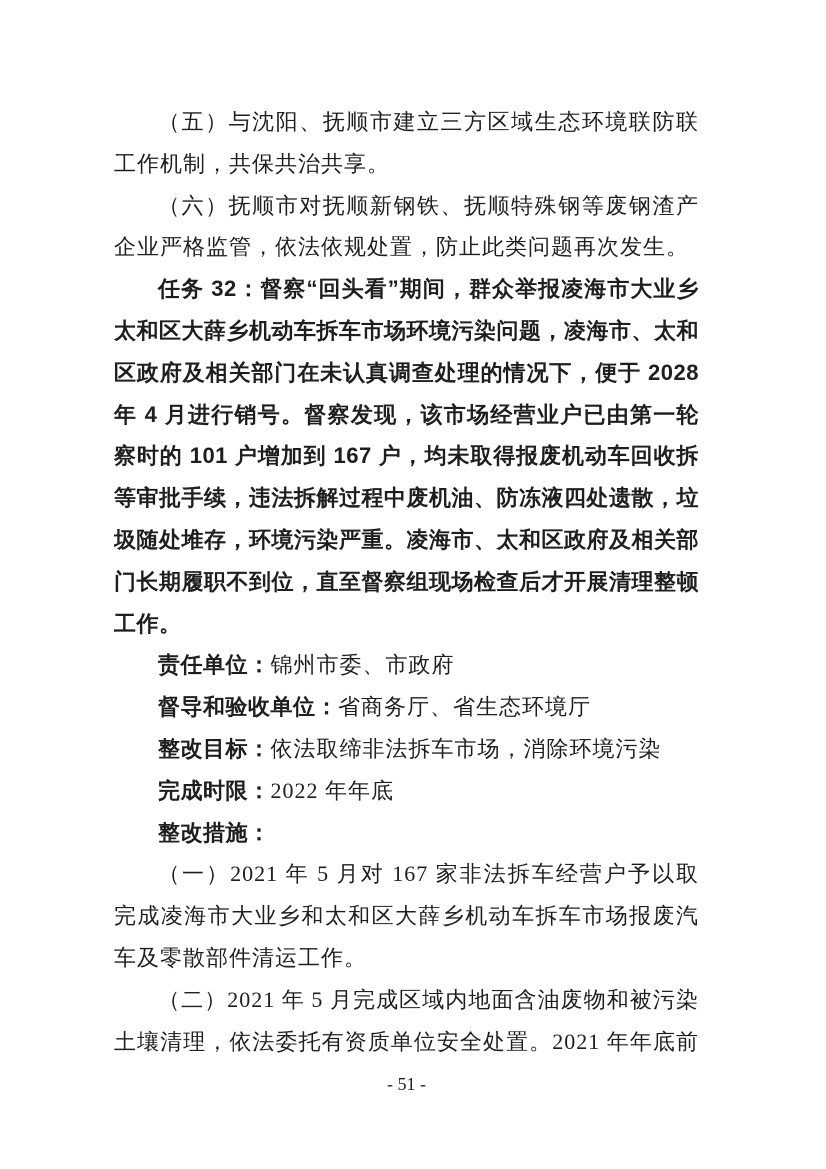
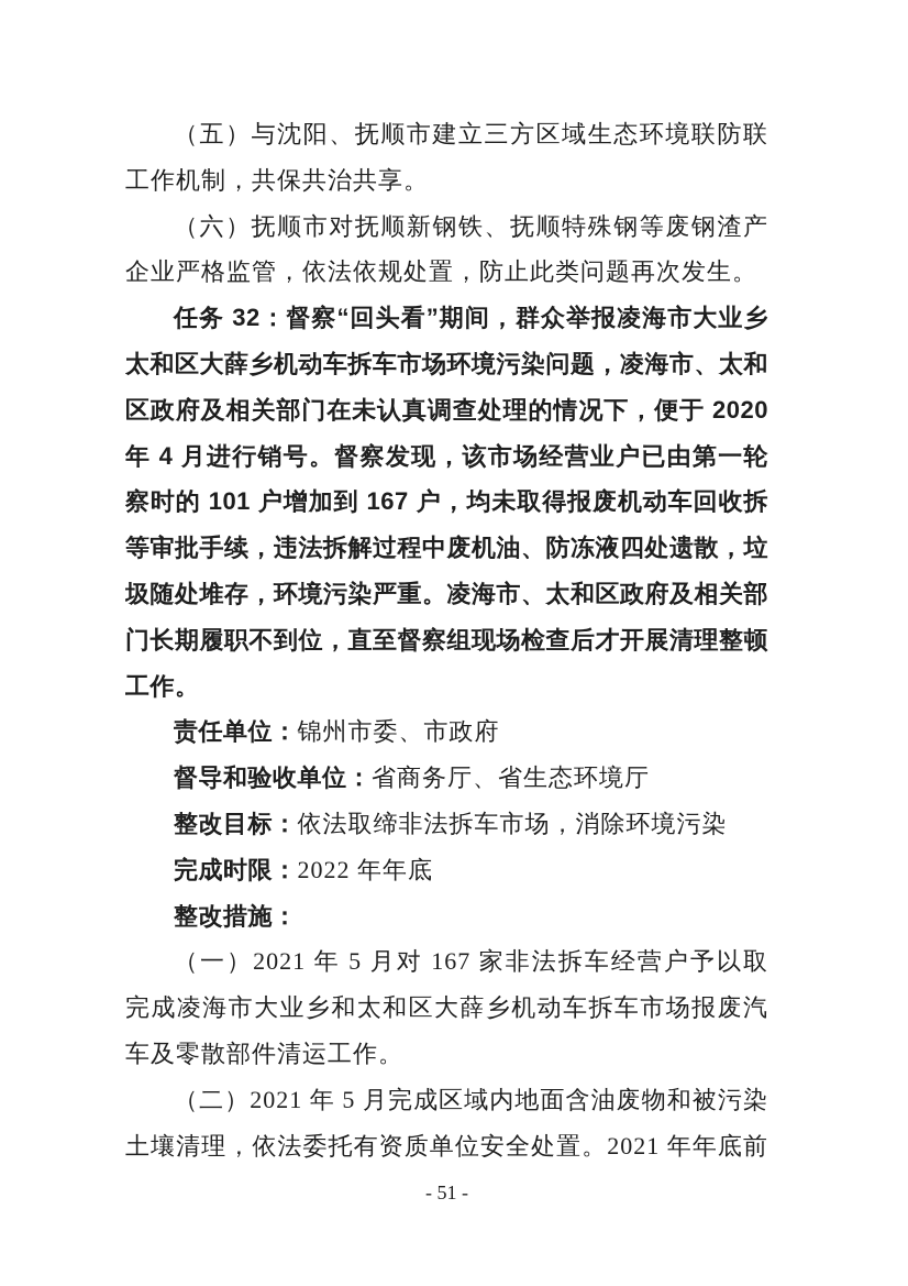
  （五）与沈阳、抚顺市建立三方区域生态环境联防联
  工作机制，共保共治共享。
  （六）抚顺市对抚顺新钢铁、抚顺特殊钢等废钢渣产
  企业严格监管，依法依规处置，防止此类问题再次发生。
  任务 32：督察“回头看”期间，群众举报凌海市大业乡
  太和区大薛乡机动车拆车市场环境污染问题，凌海市、太和
- 区政府及相关部门在未认真调查处理的情况下，便于 2028
+ 区政府及相关部门在未认真调查处理的情况下，便于 2020
  年 4 月进行销号。督察发现，该市场经营业户已由第一轮
  察时的 101 户增加到 167 户，均未取得报废机动车回收拆
  等审批手续，违法拆解过程中废机油、防冻液四处遗散，垃
  圾随处堆存，环境污染严重。凌海市、太和区政府及相关部
  门长期履职不到位，直至督察组现场检查后才开展清理整顿
  工作。
  责任单位：锦州市委、市政府
  督导和验收单位：省商务厅、省生态环境厅
  整改目标：依法取缔非法拆车市场，消除环境污染
  完成时限：2022 年年底
  整改措施：
  （一）2021 年 5 月对 167 家非法拆车经营户予以取
  完成凌海市大业乡和太和区大薛乡机动车拆车市场报废汽
  车及零散部件清运工作。
  （二）2021 年 5 月完成区域内地面含油废物和被污染
  土壤清理，依法委托有资质单位安全处置。2021 年年底前
  - 51 -
